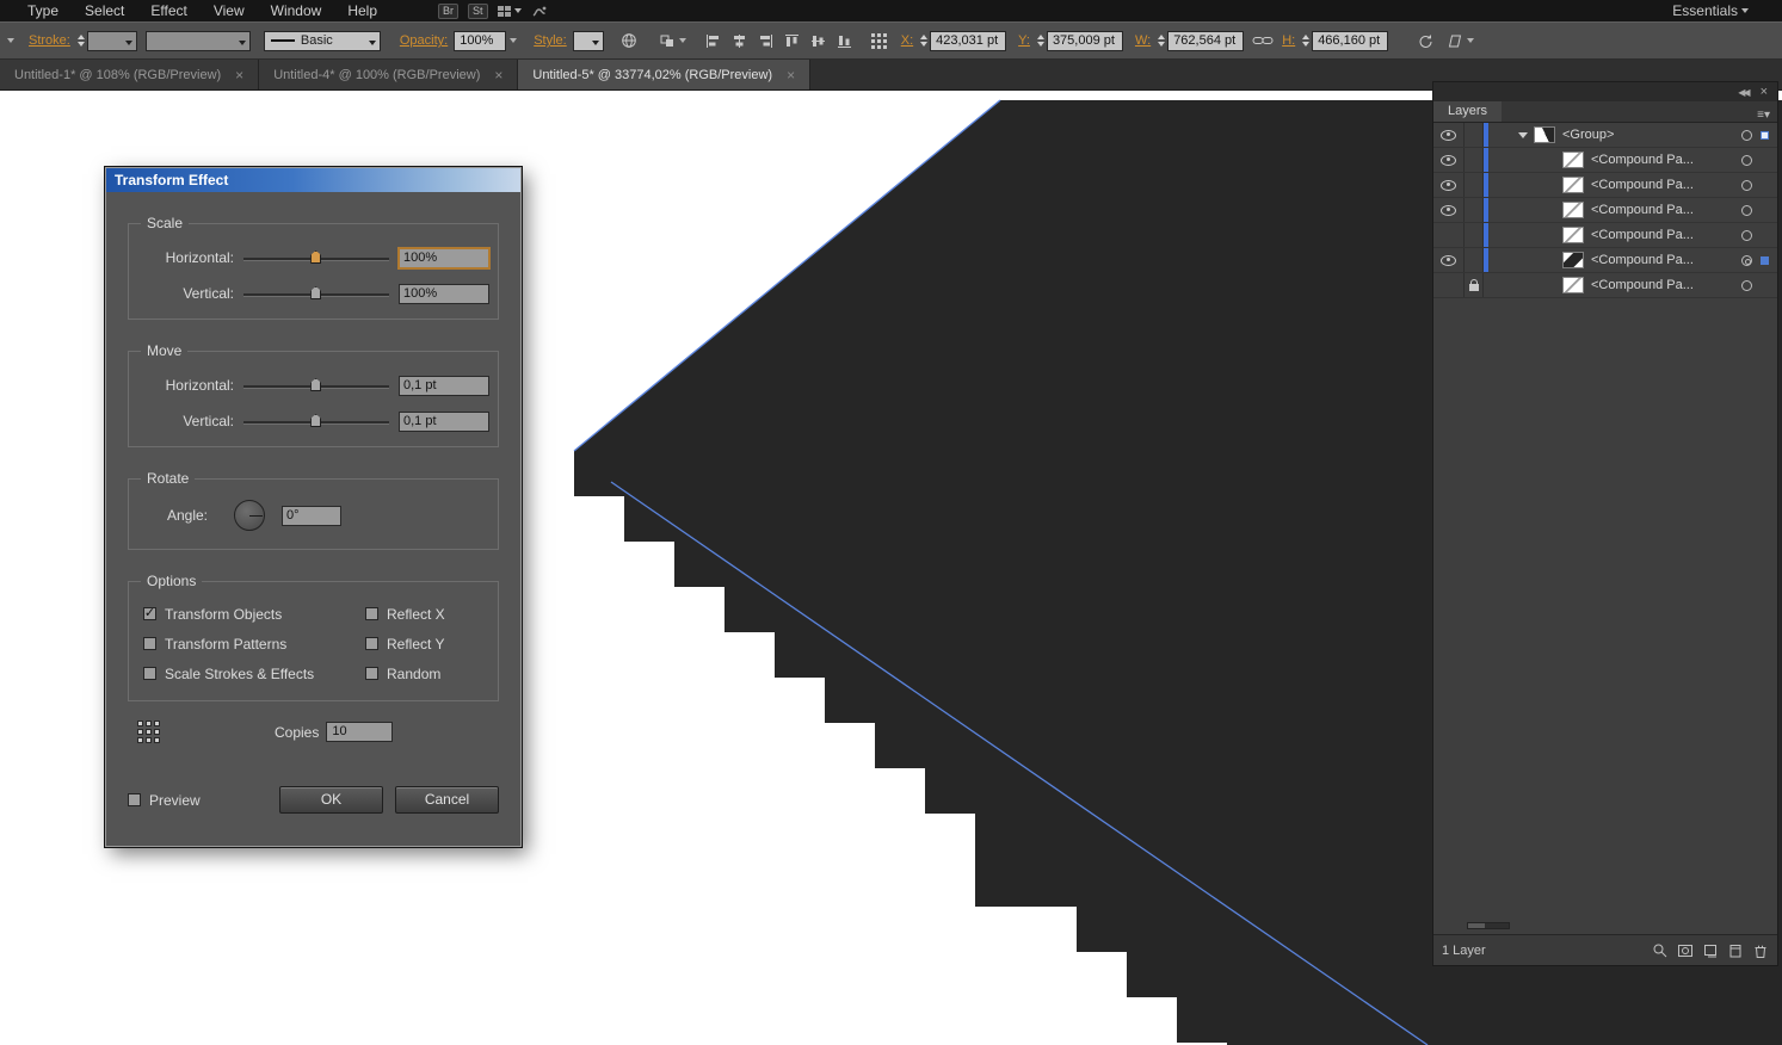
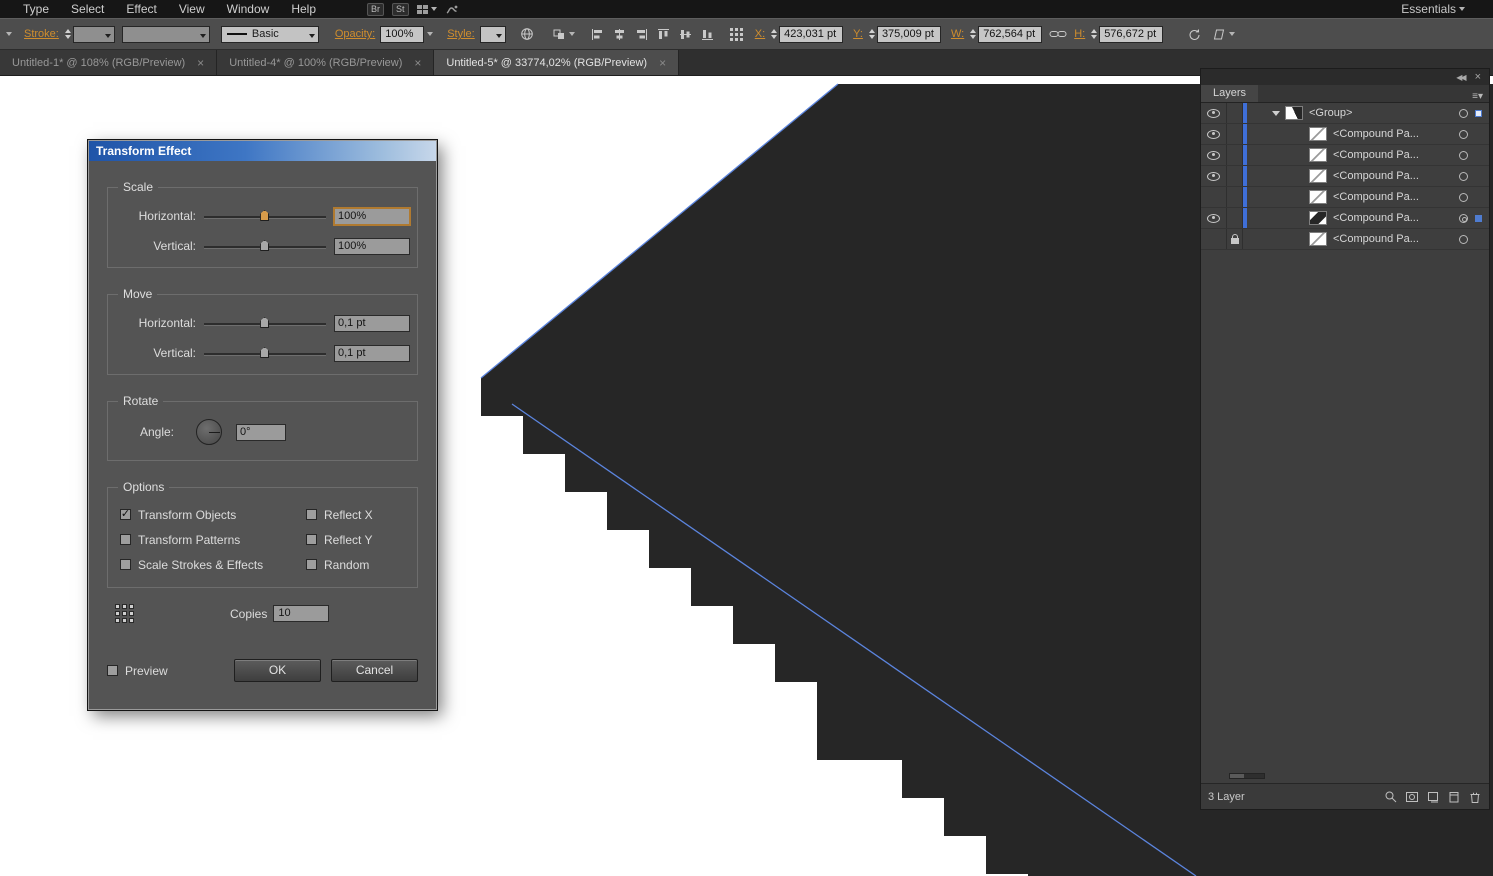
  Type
  Select
  Effect
  View
  Window
  Help
  Br
  St
  Essentials
  Stroke:
  Basic
  Opacity:
  100%
  Style:
  X:
  423,031 pt
  Y:
  375,009 pt
  W:
  762,564 pt
  H:
- 466,160 pt
+ 576,672 pt
  Untitled-1* @ 108% (RGB/Preview)
  Untitled-4* @ 100% (RGB/Preview)
  Untitled-5* @ 33774,02% (RGB/Preview)
  Transform Effect
  Scale
  Horizontal:
  100%
  Vertical:
  100%
  Move
  Horizontal:
  0,1 pt
  Vertical:
  0,1 pt
  Rotate
  Angle:
  0°
  Options
  ✓
  Transform Objects
  Transform Patterns
  Scale Strokes & Effects
  Reflect X
  Reflect Y
  Random
  Copies
  10
  Preview
  OK
  Cancel
  Layers
  <Group>
  <Compound Pa...
  <Compound Pa...
  <Compound Pa...
  <Compound Pa...
  <Compound Pa...
  <Compound Pa...
- 1 Layer
+ 3 Layer
